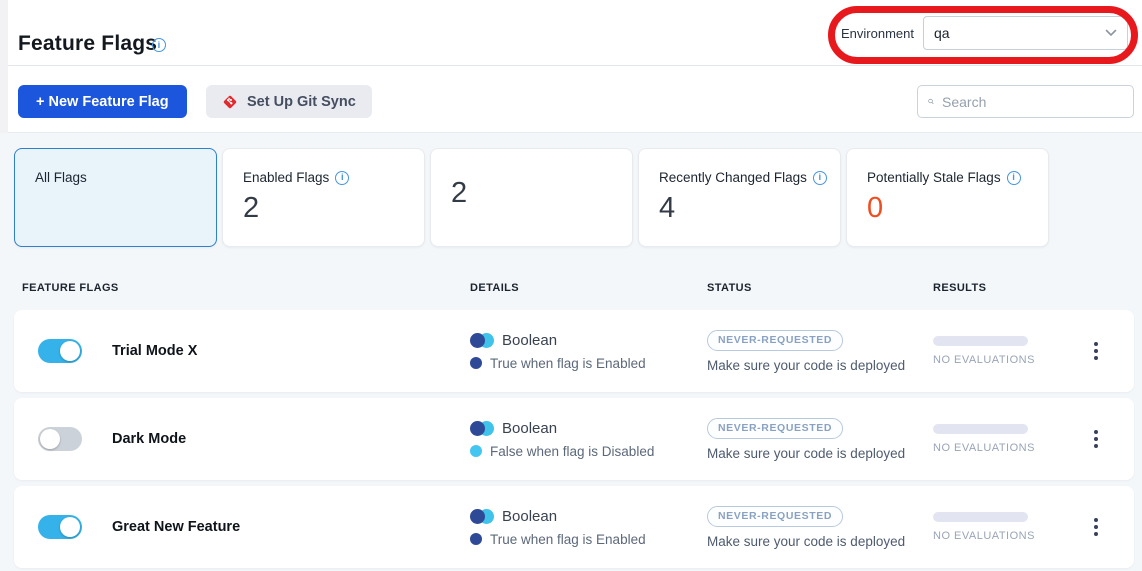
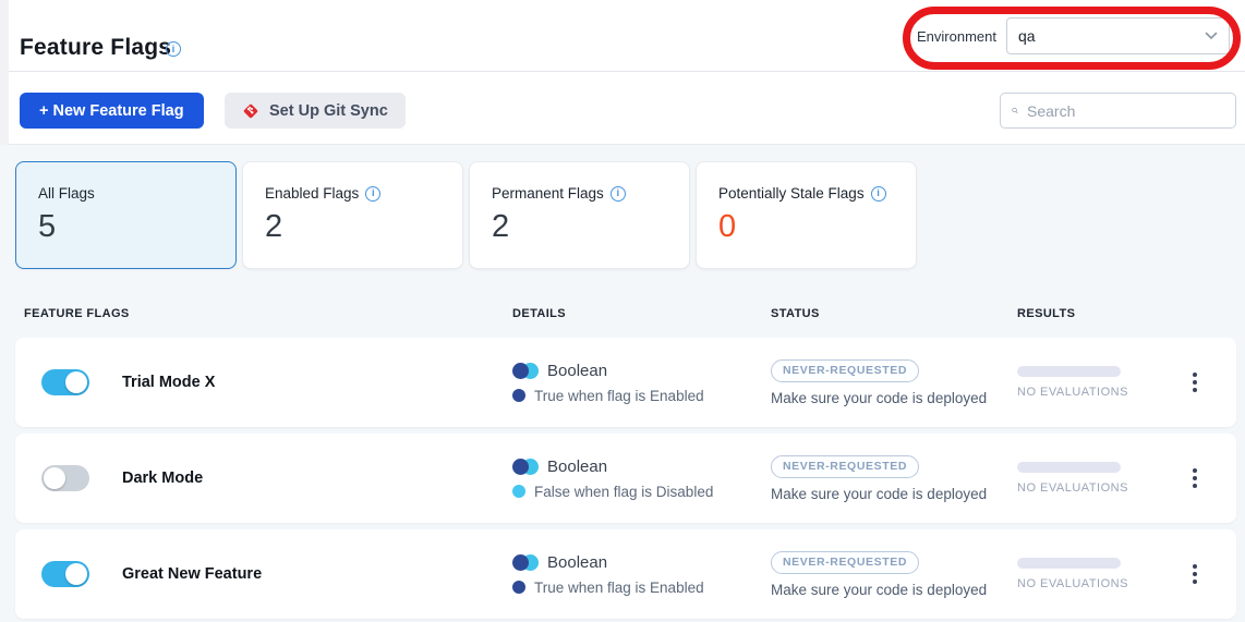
  Feature Flags
  Environment
  qa
  + New Feature Flag
  Set Up Git Sync
  Search
  All Flags
+ 5
  Enabled Flags
  2
+ Permanent Flags
  2
- Recently Changed Flags
- 4
  Potentially Stale Flags
  0
  FEATURE FLAGS
  DETAILS
  STATUS
  RESULTS
  Trial Mode X
  Boolean
  True when flag is Enabled
  NEVER-REQUESTED
  Make sure your code is deployed
  NO EVALUATIONS
  Dark Mode
  Boolean
  False when flag is Disabled
  NEVER-REQUESTED
  Make sure your code is deployed
  NO EVALUATIONS
  Great New Feature
  Boolean
  True when flag is Enabled
  NEVER-REQUESTED
  Make sure your code is deployed
  NO EVALUATIONS
